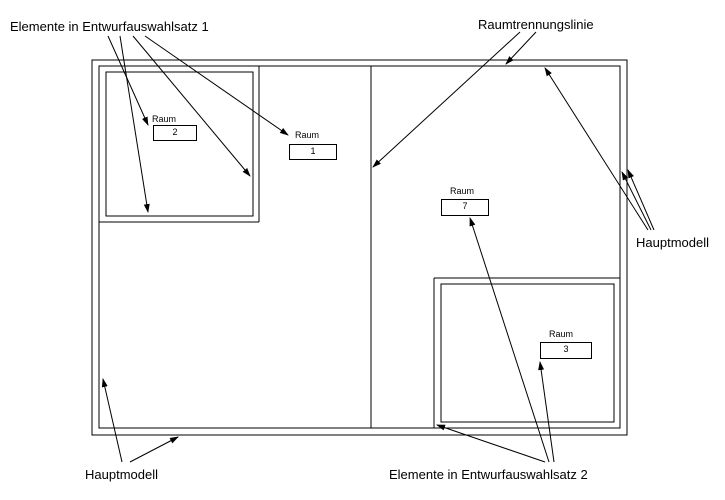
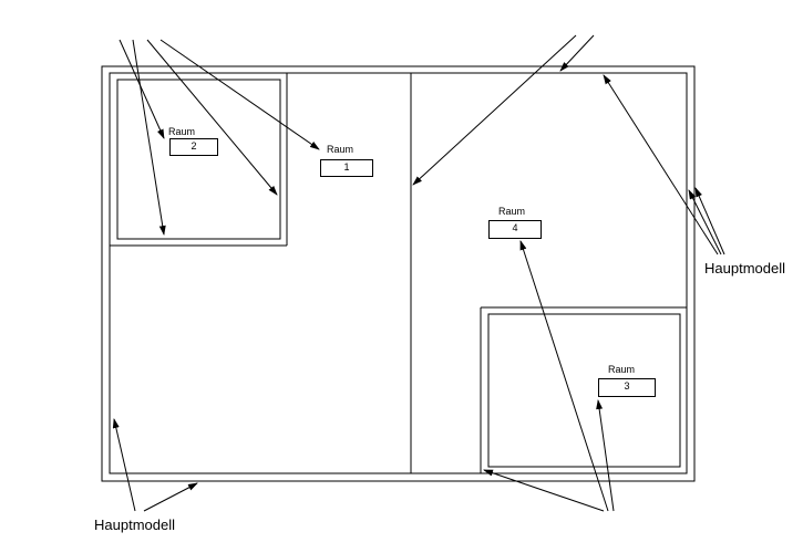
- Elemente in Entwurfauswahlsatz 1
- Raumtrennungslinie
  Hauptmodell
  Hauptmodell
- Elemente in Entwurfauswahlsatz 2
  Raum
  2
  Raum
  1
  Raum
- 7
+ 4
  Raum
  3
